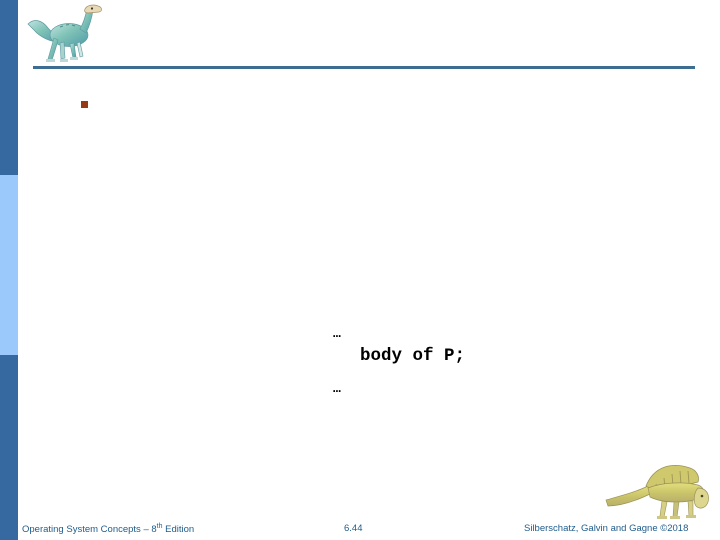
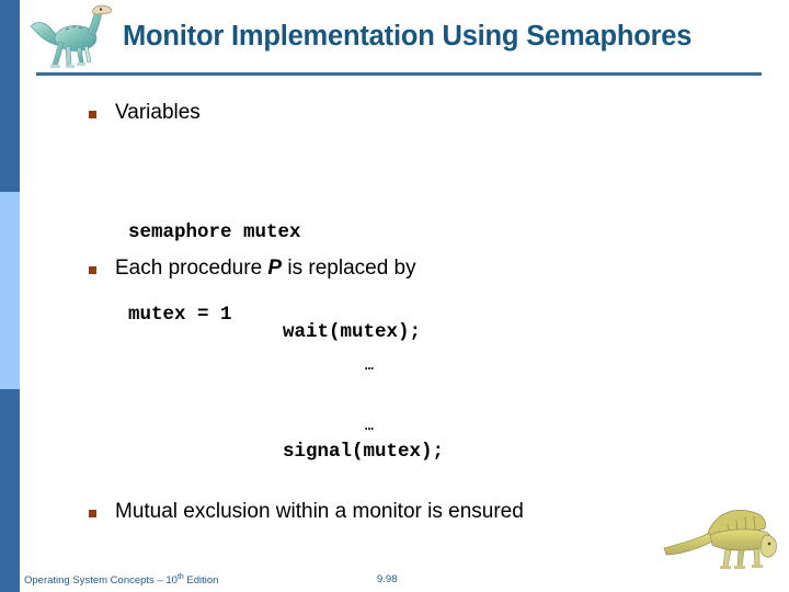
+ Monitor Implementation Using Semaphores
+ Variables
+ semaphore mutex
+ mutex = 1
+ Each procedure P is replaced by
+ wait(mutex);
  …
- body of P;
  …
+ signal(mutex);
+ Mutual exclusion within a monitor is ensured
- Operating System Concepts – 8 Edition
+ Operating System Concepts – 10 Edition
- 6.44
+ 9.98
- Silberschatz, Galvin and Gagne ©2018
